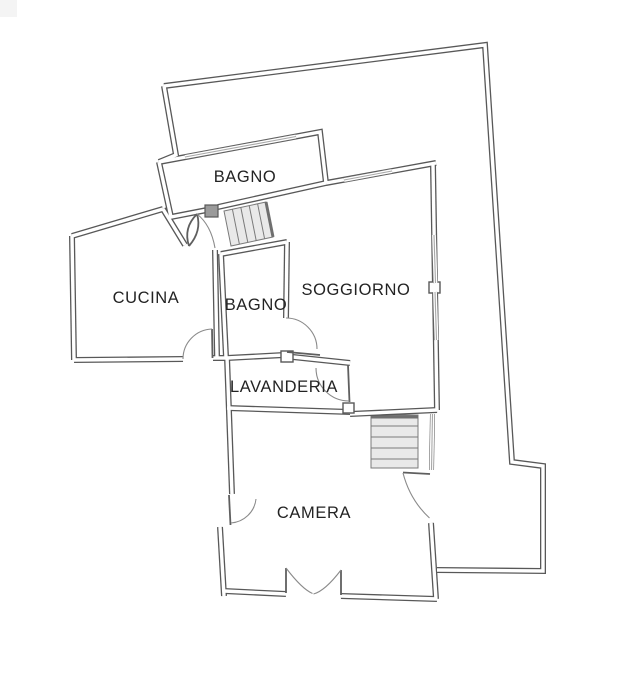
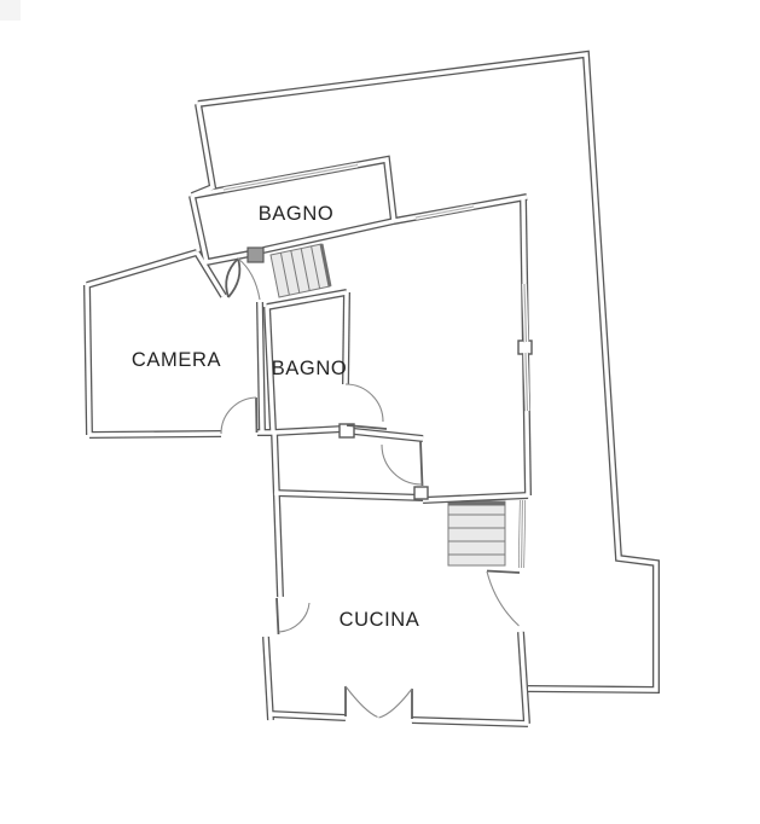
  BAGNO
- CUCINA
+ CAMERA
  BAGNO
- SOGGIORNO
- LAVANDERIA
- CAMERA
+ CUCINA
